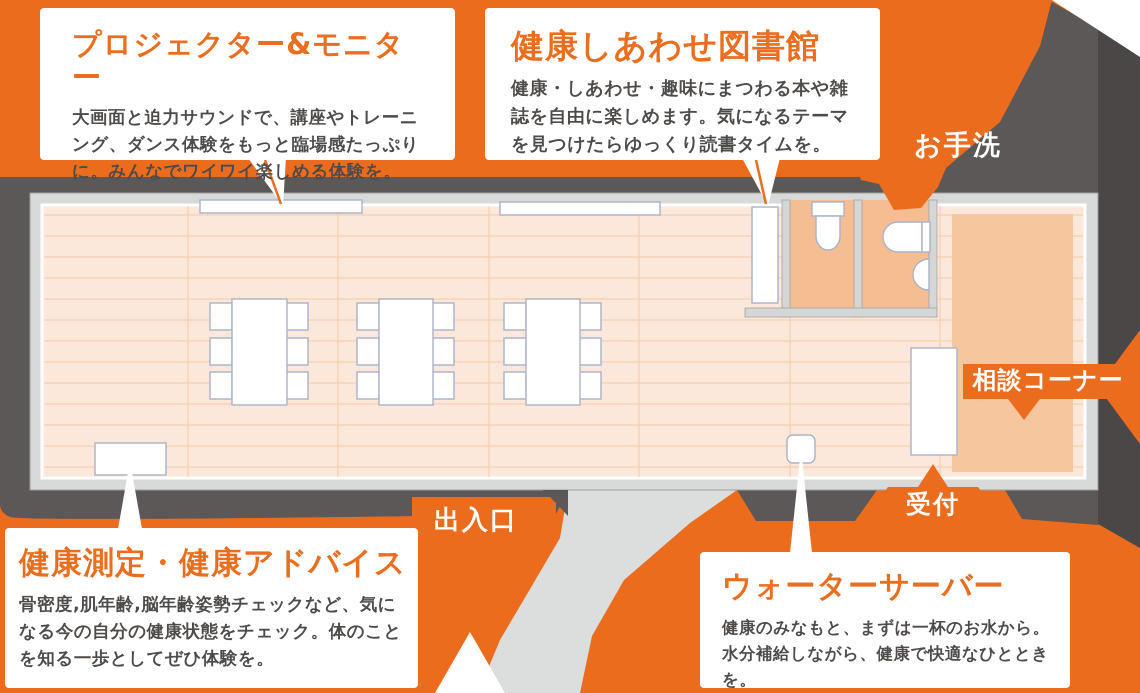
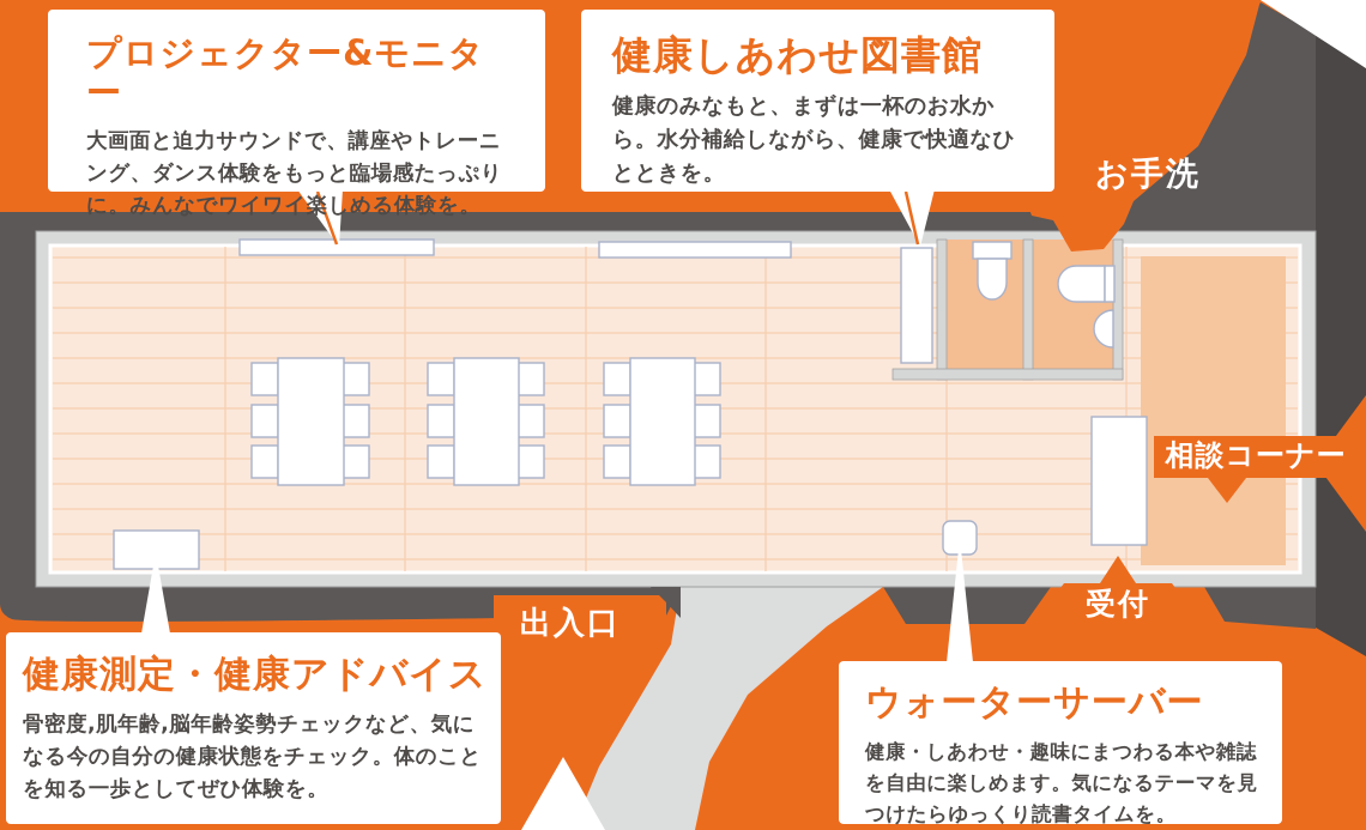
  プロジェクター&モニター
  大画面と迫力サウンドで、講座やトレーニング、ダンス体験をもっと臨場感たっぷりに。みんなでワイワイ楽しめる体験を。
  健康しあわせ図書館
- 健康・しあわせ・趣味にまつわる本や雑誌を自由に楽しめます。気になるテーマを見つけたらゆっくり読書タイムを。
+ 健康のみなもと、まずは一杯のお水から。水分補給しながら、健康で快適なひとときを。
  健康測定・健康アドバイス
  骨密度,肌年齢,脳年齢姿勢チェックなど、気になる今の自分の健康状態をチェック。体のことを知る一歩としてぜひ体験を。
  ウォーターサーバー
- 健康のみなもと、まずは一杯のお水から。水分補給しながら、健康で快適なひとときを。
+ 健康・しあわせ・趣味にまつわる本や雑誌を自由に楽しめます。気になるテーマを見つけたらゆっくり読書タイムを。
  お手洗
  相談コーナー
  受付
  出入口
